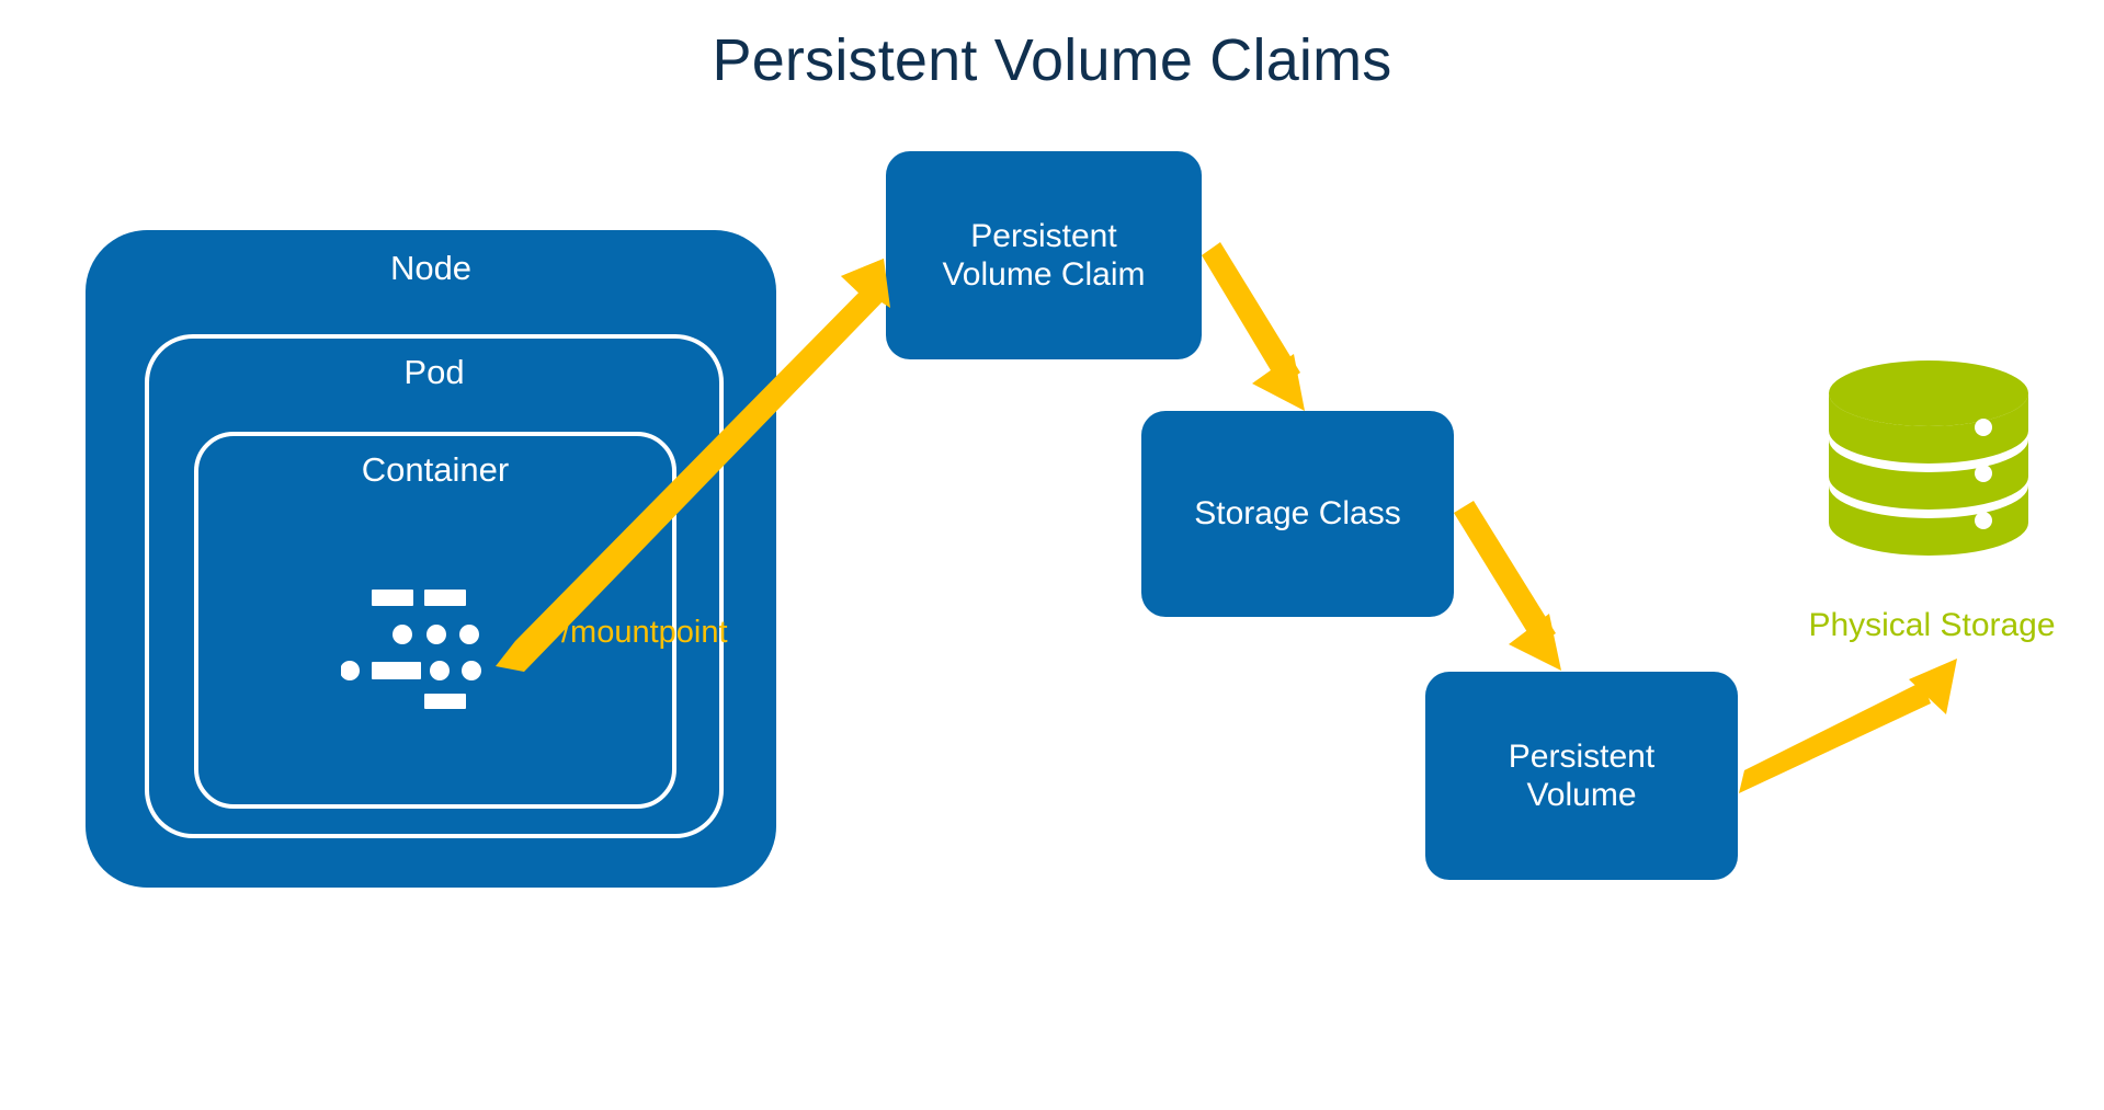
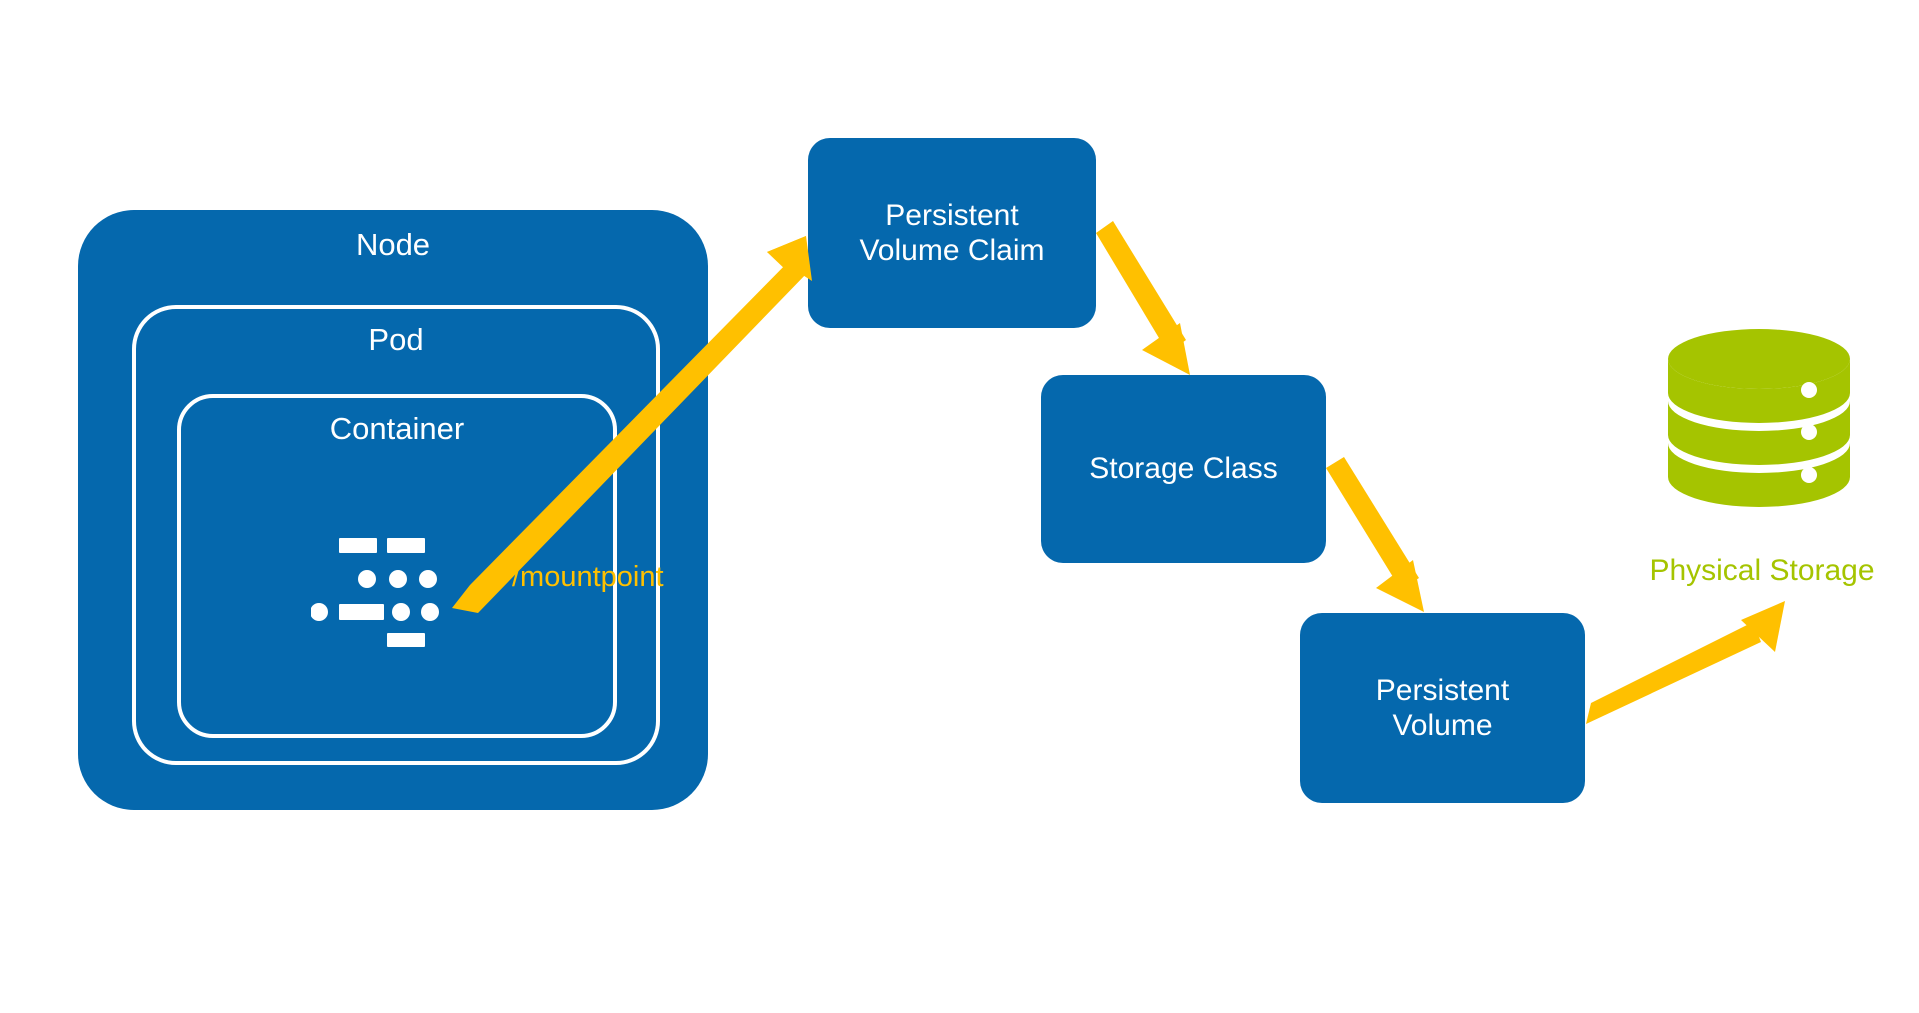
- Persistent Volume Claims
  Node
  Pod
  Container
  Persistent
  Volume Claim
  Storage Class
  Persistent
  Volume
  /mountpoint
  Physical Storage
